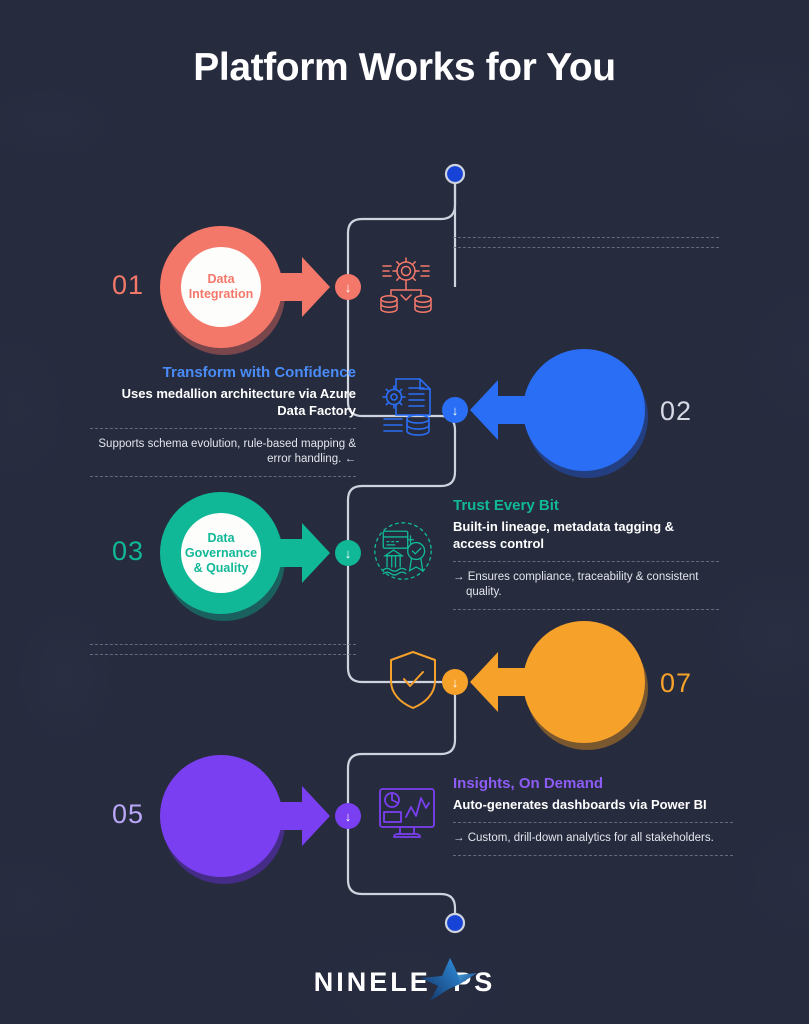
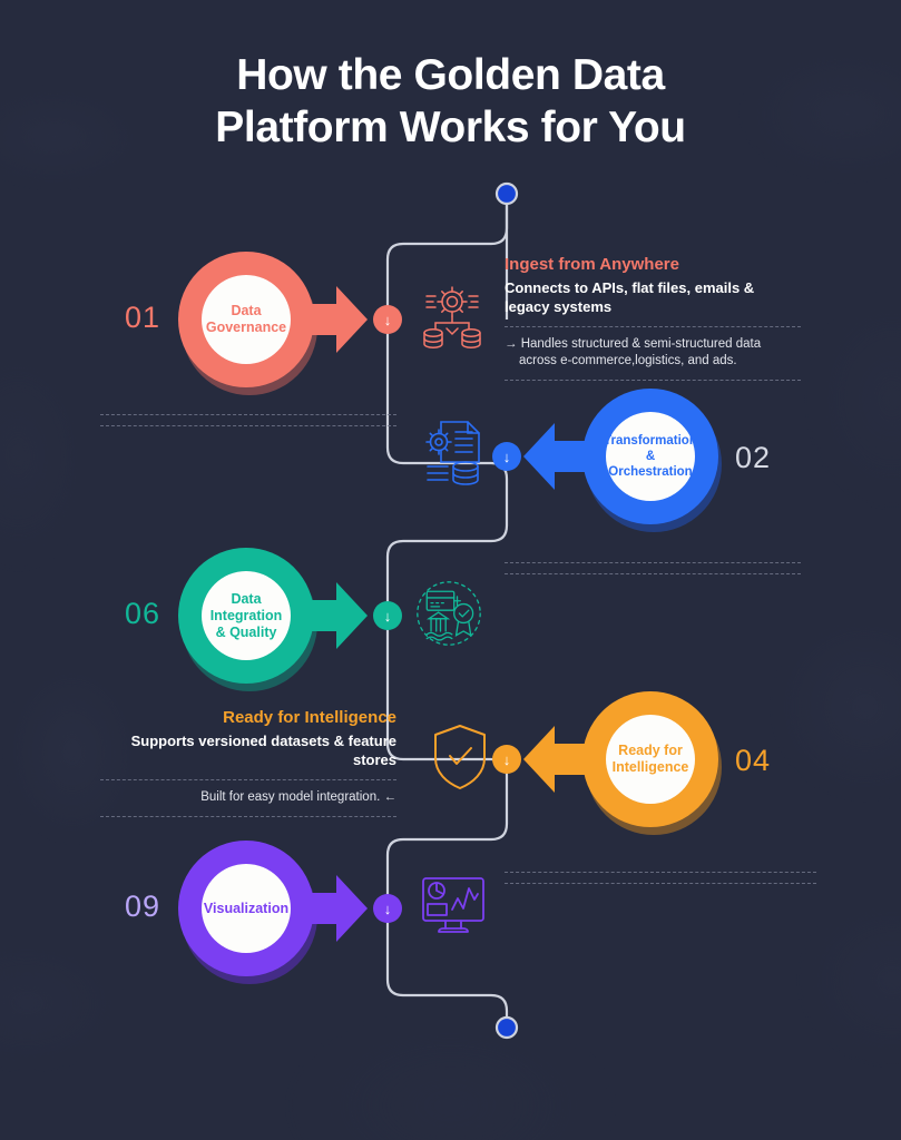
+ How the Golden Data
  Platform Works for You
  01
  Data
- Integration
+ Governance
  ↓
+ Ingest from Anywhere
+ Connects to APIs, flat files, emails & legacy systems
+ → Handles structured & semi-structured data across e-commerce,logistics, and ads.
  02
+ Transformation
+ &
+ Orchestration
  ↓
- Transform with Confidence
- Uses medallion architecture via Azure Data Factory
- Supports schema evolution, rule-based mapping & error handling. ←
- 03
+ 06
  Data
- Governance
+ Integration
  & Quality
  ↓
- Trust Every Bit
- Built-in lineage, metadata tagging & access control
- → Ensures compliance, traceability & consistent quality.
- 07
+ 04
+ Ready for
+ Intelligence
  ↓
+ Ready for Intelligence
+ Supports versioned datasets & feature stores
+ Built for easy model integration. ←
- 05
+ 09
+ Visualization
  ↓
- Insights, On Demand
- Auto-generates dashboards via Power BI
- → Custom, drill-down analytics for all stakeholders.
- NINELE PS
